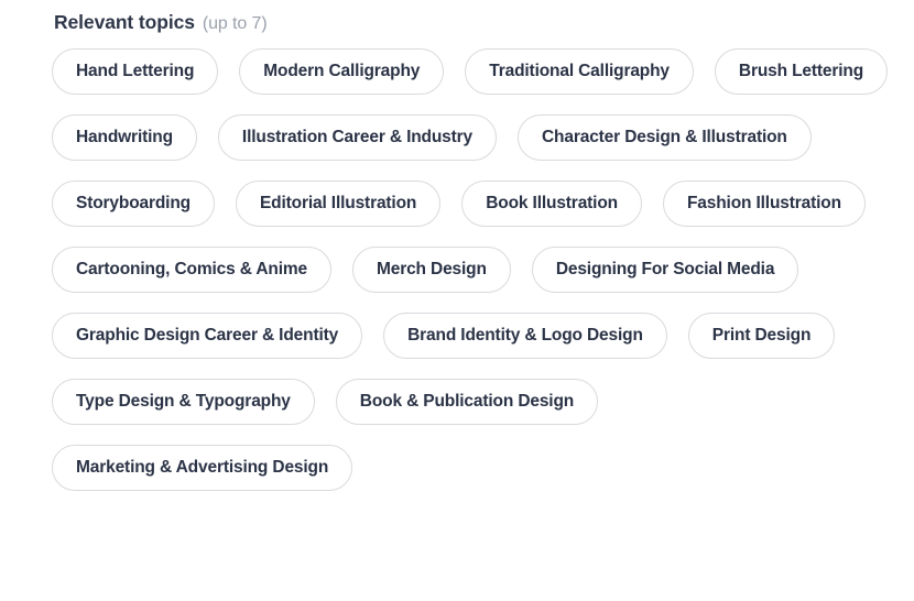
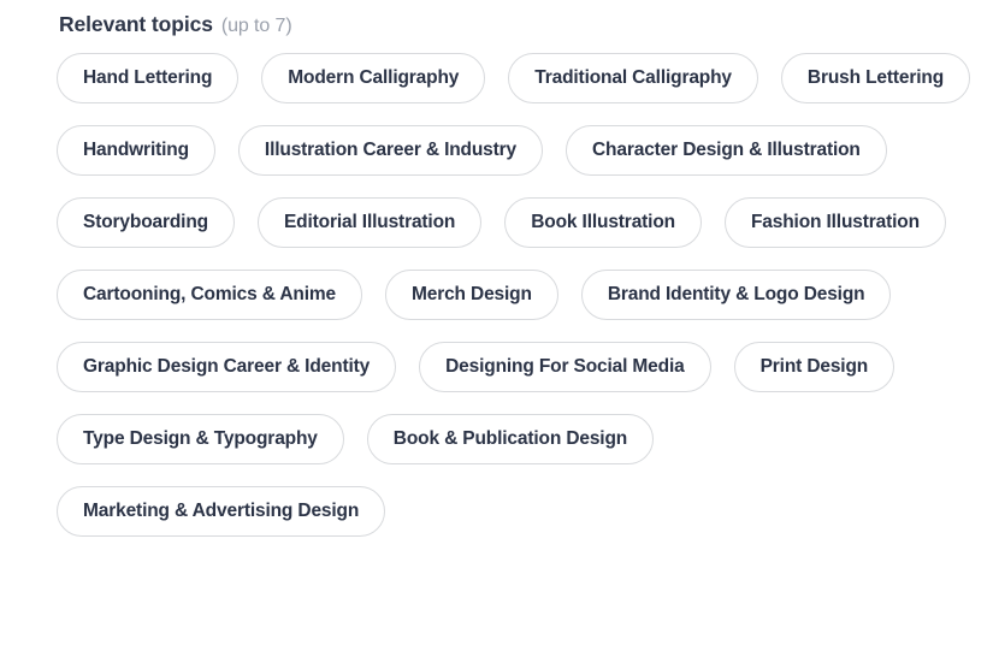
  Relevant topics
  (up to 7)
  Hand Lettering
  Modern Calligraphy
  Traditional Calligraphy
  Brush Lettering
  Handwriting
  Illustration Career & Industry
  Character Design & Illustration
  Storyboarding
  Editorial Illustration
  Book Illustration
  Fashion Illustration
  Cartooning, Comics & Anime
  Merch Design
- Designing For Social Media
+ Brand Identity & Logo Design
  Graphic Design Career & Identity
- Brand Identity & Logo Design
+ Designing For Social Media
  Print Design
  Type Design & Typography
  Book & Publication Design
  Marketing & Advertising Design
